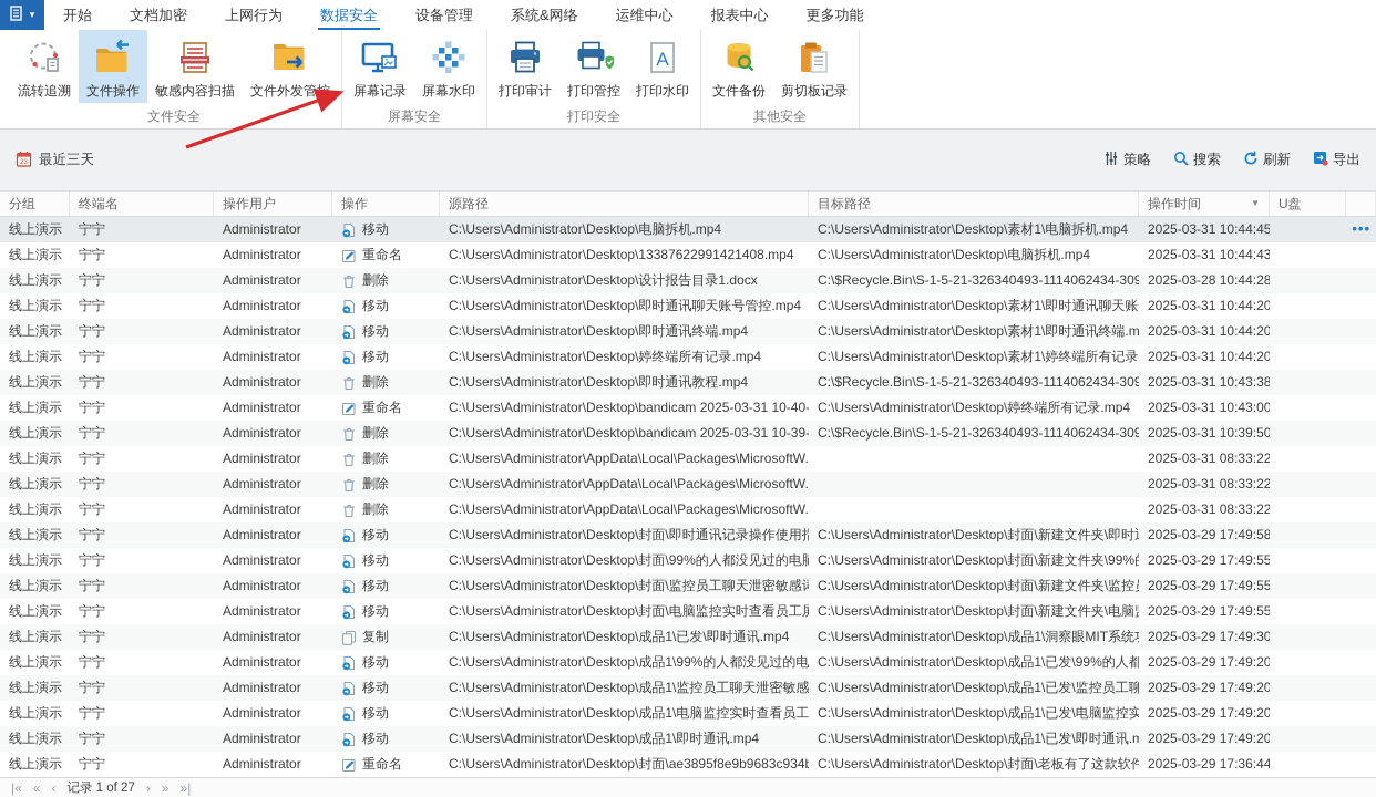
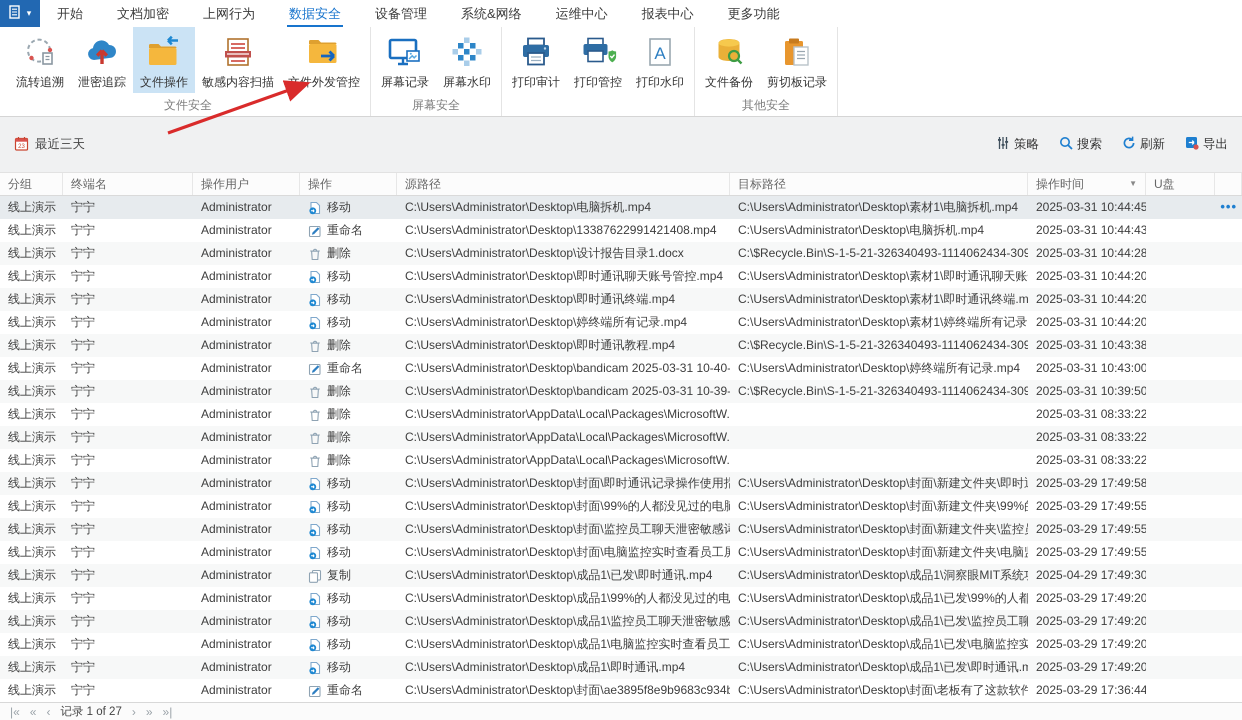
  ▾
  开始
  文档加密
  上网行为
  数据安全
  设备管理
  系统&网络
  运维中心
  报表中心
  更多功能
  流转追溯
+ 泄密追踪
  文件操作
  敏感内容扫描
  文件外发管控
  文件安全
  屏幕记录
  屏幕水印
  屏幕安全
  打印审计
  打印管控
  A
  打印水印
- 打印安全
  文件备份
  剪切板记录
  其他安全
  最近三天
  策略
  搜索
  刷新
  导出
  分组
  终端名
  操作用户
  操作
  源路径
  目标路径
  操作时间
  ▼
  U盘
  线上演示
  宁宁
  Administrator
  移动
  C:\Users\Administrator\Desktop\电脑拆机.mp4
  C:\Users\Administrator\Desktop\素材1\电脑拆机.mp4
  2025-03-31 10:44:45
  •••
  线上演示
  宁宁
  Administrator
  重命名
  C:\Users\Administrator\Desktop\13387622991421408.mp4
  C:\Users\Administrator\Desktop\电脑拆机.mp4
  2025-03-31 10:44:43
  线上演示
  宁宁
  Administrator
  删除
  C:\Users\Administrator\Desktop\设计报告目录1.docx
  C:\$Recycle.Bin\S-1-5-21-326340493-1114062434-309
- 2025-03-28 10:44:28
+ 2025-03-31 10:44:28
  线上演示
  宁宁
  Administrator
  移动
  C:\Users\Administrator\Desktop\即时通讯聊天账号管控.mp4
  C:\Users\Administrator\Desktop\素材1\即时通讯聊天账
  2025-03-31 10:44:20
  线上演示
  宁宁
  Administrator
  移动
  C:\Users\Administrator\Desktop\即时通讯终端.mp4
  C:\Users\Administrator\Desktop\素材1\即时通讯终端.m
  2025-03-31 10:44:20
  线上演示
  宁宁
  Administrator
  移动
  C:\Users\Administrator\Desktop\婷终端所有记录.mp4
  C:\Users\Administrator\Desktop\素材1\婷终端所有记录
  2025-03-31 10:44:20
  线上演示
  宁宁
  Administrator
  删除
  C:\Users\Administrator\Desktop\即时通讯教程.mp4
  C:\$Recycle.Bin\S-1-5-21-326340493-1114062434-309
  2025-03-31 10:43:38
  线上演示
  宁宁
  Administrator
  重命名
  C:\Users\Administrator\Desktop\bandicam 2025-03-31 10-40-
  C:\Users\Administrator\Desktop\婷终端所有记录.mp4
  2025-03-31 10:43:00
  线上演示
  宁宁
  Administrator
  删除
  C:\Users\Administrator\Desktop\bandicam 2025-03-31 10-39-
  C:\$Recycle.Bin\S-1-5-21-326340493-1114062434-309
  2025-03-31 10:39:50
  线上演示
  宁宁
  Administrator
  删除
  C:\Users\Administrator\AppData\Local\Packages\MicrosoftW.
  2025-03-31 08:33:22
  线上演示
  宁宁
  Administrator
  删除
  C:\Users\Administrator\AppData\Local\Packages\MicrosoftW.
  2025-03-31 08:33:22
  线上演示
  宁宁
  Administrator
  删除
  C:\Users\Administrator\AppData\Local\Packages\MicrosoftW.
  2025-03-31 08:33:22
  线上演示
  宁宁
  Administrator
  移动
  C:\Users\Administrator\Desktop\封面\即时通讯记录操作使用指
  C:\Users\Administrator\Desktop\封面\新建文件夹\即时
  2025-03-29 17:49:58
  线上演示
  宁宁
  Administrator
  移动
  C:\Users\Administrator\Desktop\封面\99%的人都没见过的电脑
  C:\Users\Administrator\Desktop\封面\新建文件夹\99%
  2025-03-29 17:49:55
  线上演示
  宁宁
  Administrator
  移动
  C:\Users\Administrator\Desktop\封面\监控员工聊天泄密敏感词
  C:\Users\Administrator\Desktop\封面\新建文件夹\监控
  2025-03-29 17:49:55
  线上演示
  宁宁
  Administrator
  移动
  C:\Users\Administrator\Desktop\封面\电脑监控实时查看员工屏
  C:\Users\Administrator\Desktop\封面\新建文件夹\电脑
  2025-03-29 17:49:55
  线上演示
  宁宁
  Administrator
  复制
  C:\Users\Administrator\Desktop\成品1\已发\即时通讯.mp4
  C:\Users\Administrator\Desktop\成品1\洞察眼MIT系统
- 2025-03-29 17:49:30
+ 2025-04-29 17:49:30
  线上演示
  宁宁
  Administrator
  移动
  C:\Users\Administrator\Desktop\成品1\99%的人都没见过的电
  C:\Users\Administrator\Desktop\成品1\已发\99%的人都
  2025-03-29 17:49:20
  线上演示
  宁宁
  Administrator
  移动
  C:\Users\Administrator\Desktop\成品1\监控员工聊天泄密敏感
  C:\Users\Administrator\Desktop\成品1\已发\监控员工聊
  2025-03-29 17:49:20
  线上演示
  宁宁
  Administrator
  移动
  C:\Users\Administrator\Desktop\成品1\电脑监控实时查看员工
  C:\Users\Administrator\Desktop\成品1\已发\电脑监控实
  2025-03-29 17:49:20
  线上演示
  宁宁
  Administrator
  移动
  C:\Users\Administrator\Desktop\成品1\即时通讯.mp4
  C:\Users\Administrator\Desktop\成品1\已发\即时通讯.m
  2025-03-29 17:49:20
  线上演示
  宁宁
  Administrator
  重命名
  C:\Users\Administrator\Desktop\封面\ae3895f8e9b9683c934b
  C:\Users\Administrator\Desktop\封面\老板有了这款软件
  2025-03-29 17:36:44
  |«
  «
  ‹
  记录 1 of 27
  ›
  »
  »|
